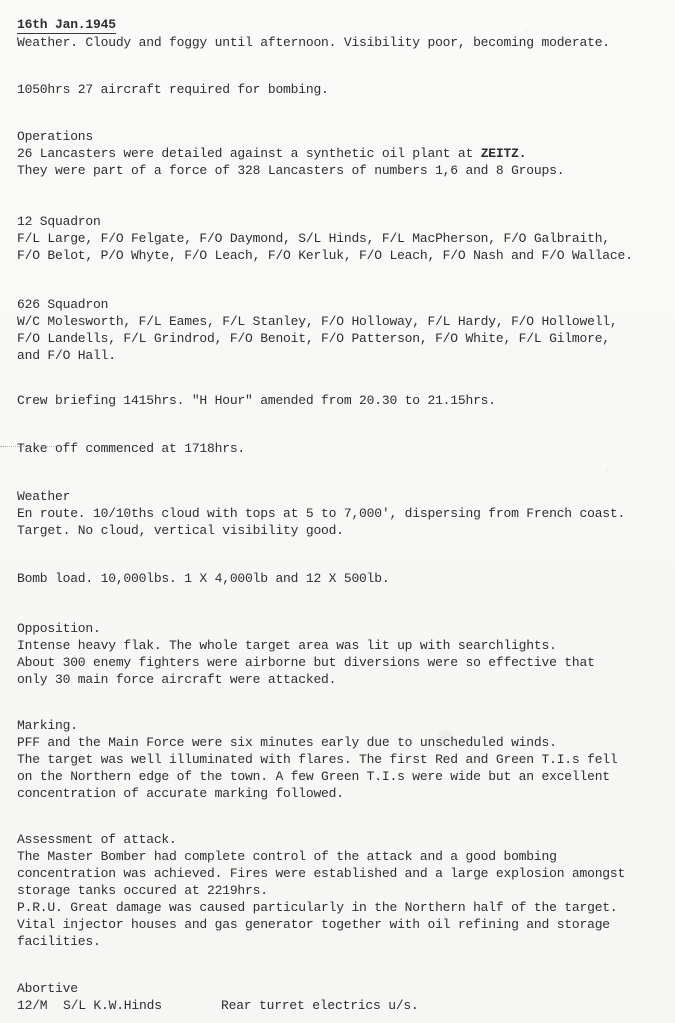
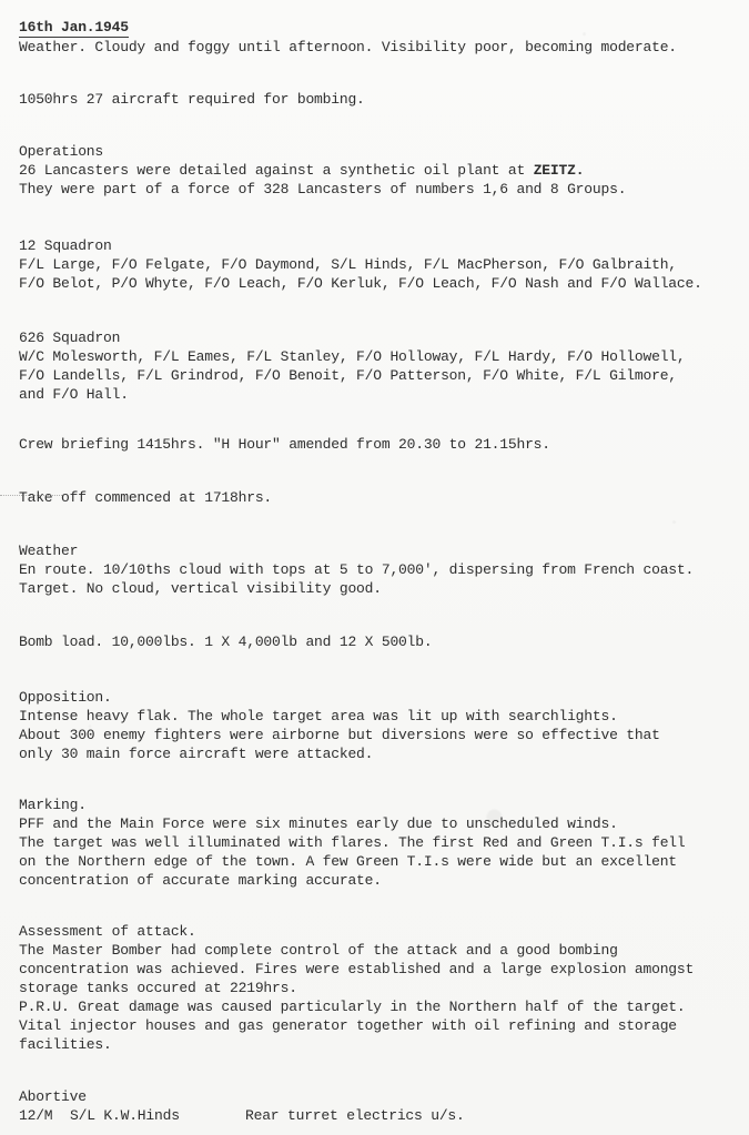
  16th Jan.1945
  Weather. Cloudy and foggy until afternoon. Visibility poor, becoming moderate.
  1050hrs 27 aircraft required for bombing.
  Operations
  26 Lancasters were detailed against a synthetic oil plant at ZEITZ.
  They were part of a force of 328 Lancasters of numbers 1,6 and 8 Groups.
  12 Squadron
  F/L Large, F/O Felgate, F/O Daymond, S/L Hinds, F/L MacPherson, F/O Galbraith,
  F/O Belot, P/O Whyte, F/O Leach, F/O Kerluk, F/O Leach, F/O Nash and F/O Wallace.
  626 Squadron
  W/C Molesworth, F/L Eames, F/L Stanley, F/O Holloway, F/L Hardy, F/O Hollowell,
  F/O Landells, F/L Grindrod, F/O Benoit, F/O Patterson, F/O White, F/L Gilmore,
  and F/O Hall.
  Crew briefing 1415hrs. "H Hour" amended from 20.30 to 21.15hrs.
  Take off commenced at 1718hrs.
  Weather
  En route. 10/10ths cloud with tops at 5 to 7,000', dispersing from French coast.
  Target. No cloud, vertical visibility good.
  Bomb load. 10,000lbs. 1 X 4,000lb and 12 X 500lb.
  Opposition.
  Intense heavy flak. The whole target area was lit up with searchlights.
  About 300 enemy fighters were airborne but diversions were so effective that
  only 30 main force aircraft were attacked.
  Marking.
  PFF and the Main Force were six minutes early due to unscheduled winds.
  The target was well illuminated with flares. The first Red and Green T.I.s fell
  on the Northern edge of the town. A few Green T.I.s were wide but an excellent
- concentration of accurate marking followed.
+ concentration of accurate marking accurate.
  Assessment of attack.
  The Master Bomber had complete control of the attack and a good bombing
  concentration was achieved. Fires were established and a large explosion amongst
  storage tanks occured at 2219hrs.
  P.R.U. Great damage was caused particularly in the Northern half of the target.
  Vital injector houses and gas generator together with oil refining and storage
  facilities.
  Abortive
  12/M
  S/L K.W.Hinds
  Rear turret electrics u/s.
